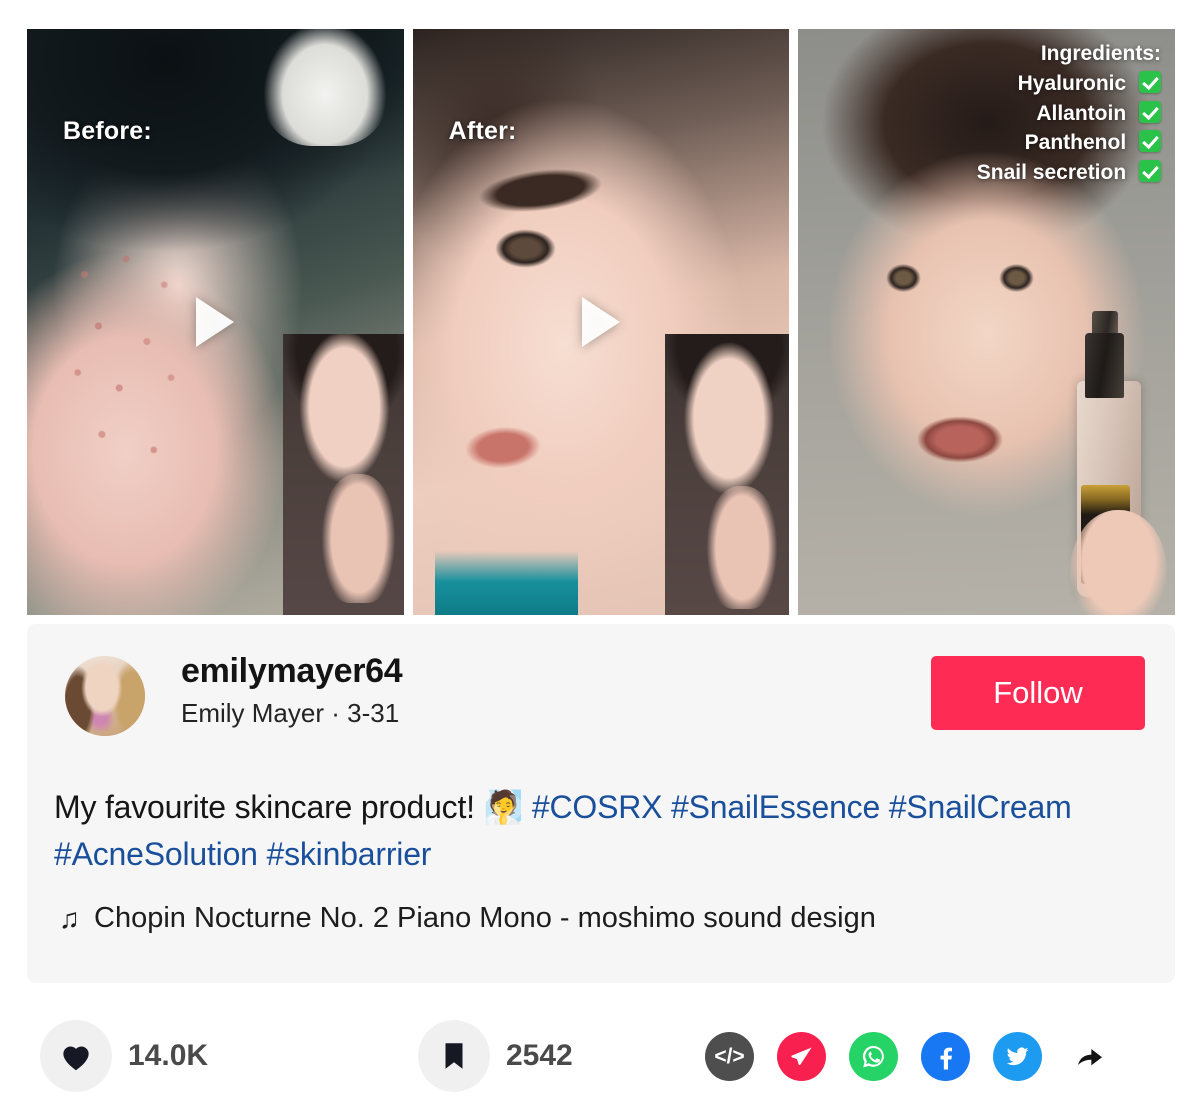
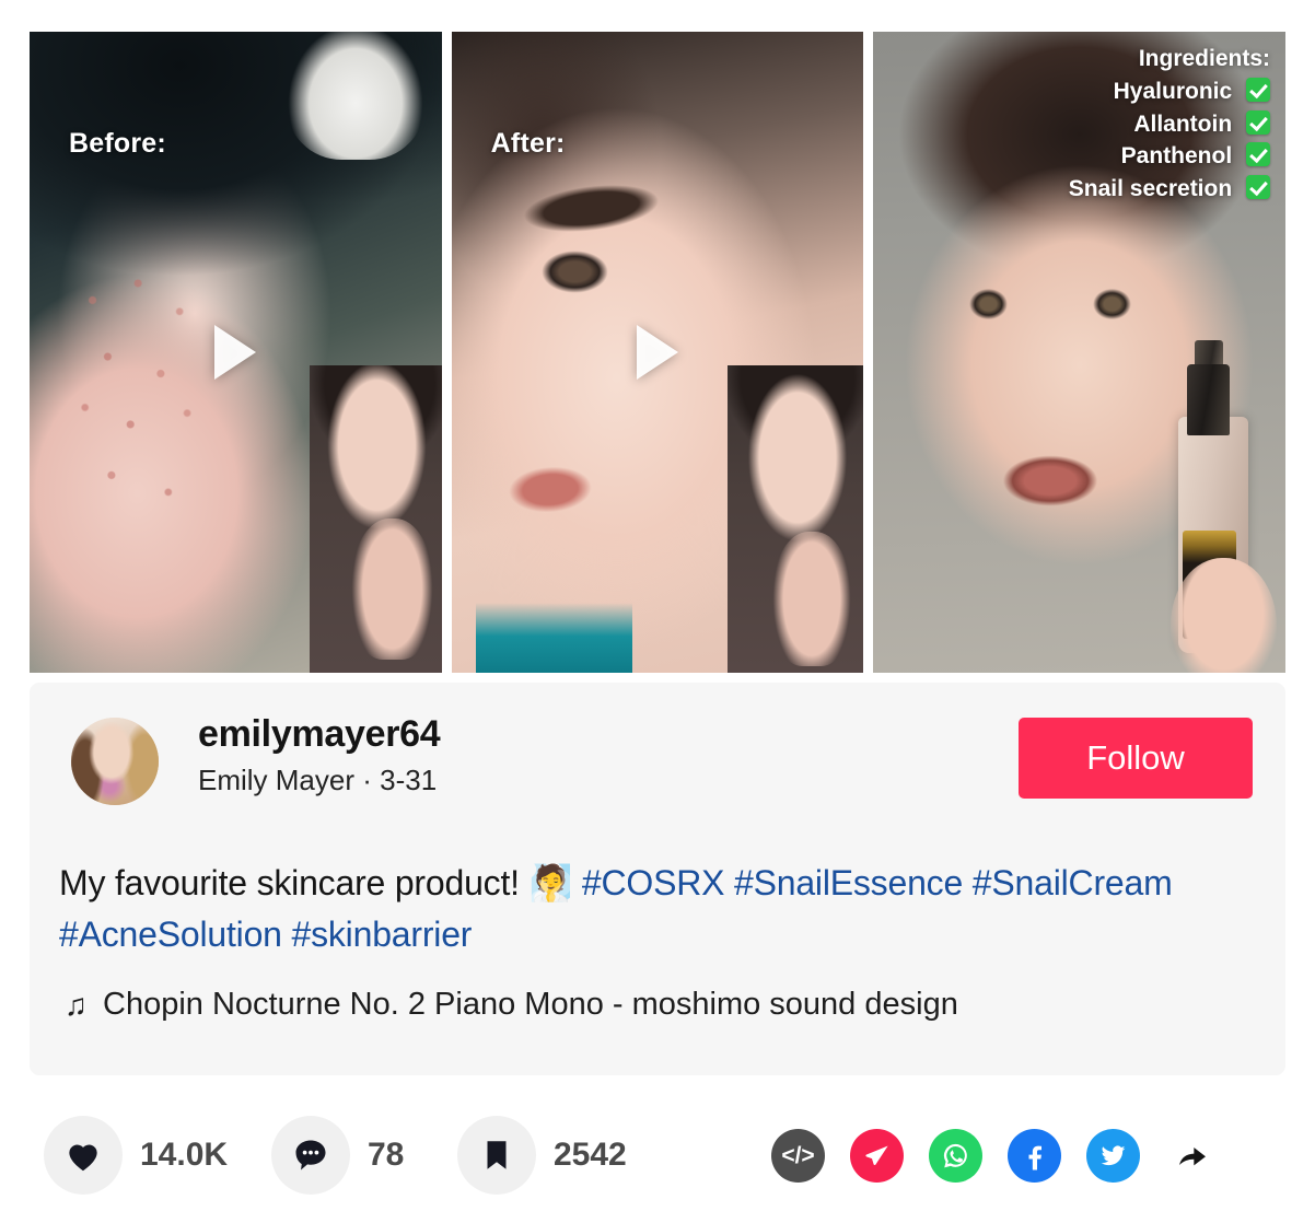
  Before:
  After:
  Ingredients:
  Hyaluronic
  Allantoin
  Panthenol
  Snail secretion
  emilymayer64
  Emily Mayer · 3-31
  Follow
  My favourite skincare product! 🧖 #COSRX #SnailEssence #SnailCream #AcneSolution #skinbarrier
  ♫
  Chopin Nocturne No. 2 Piano Mono - moshimo sound design
  14.0K
+ 78
  2542
  </>
